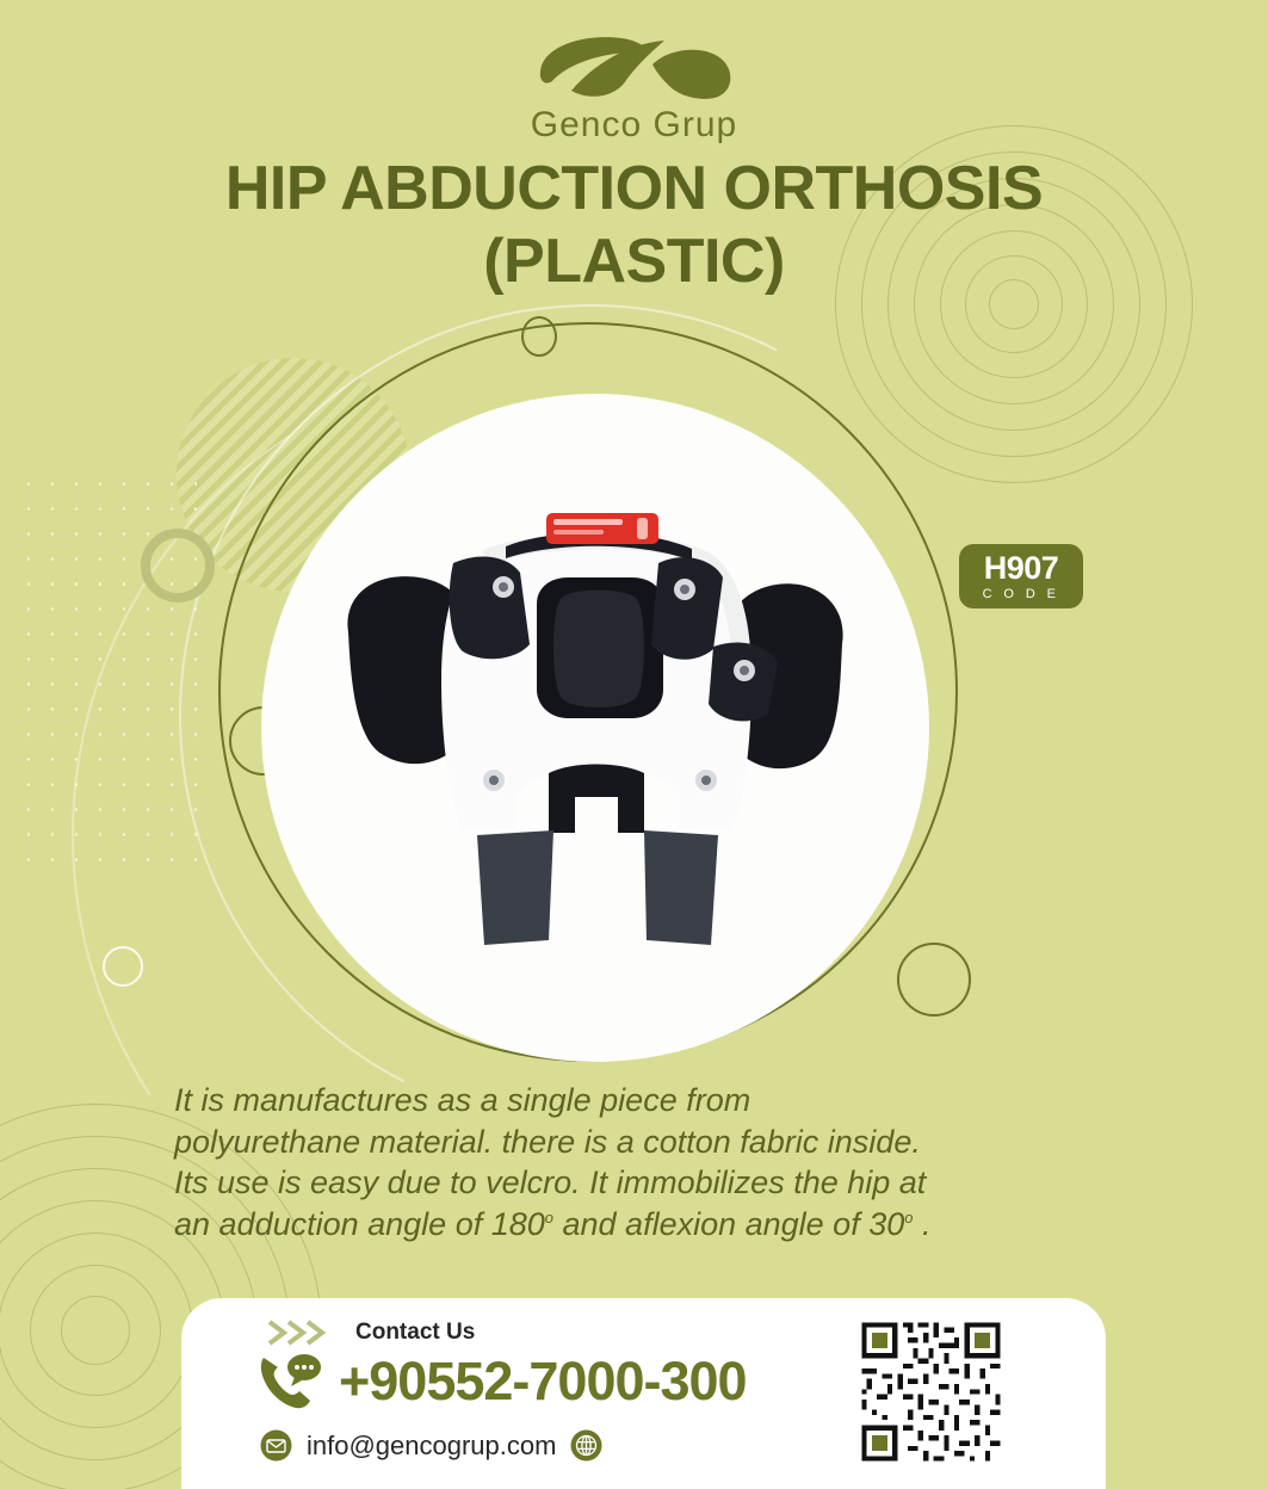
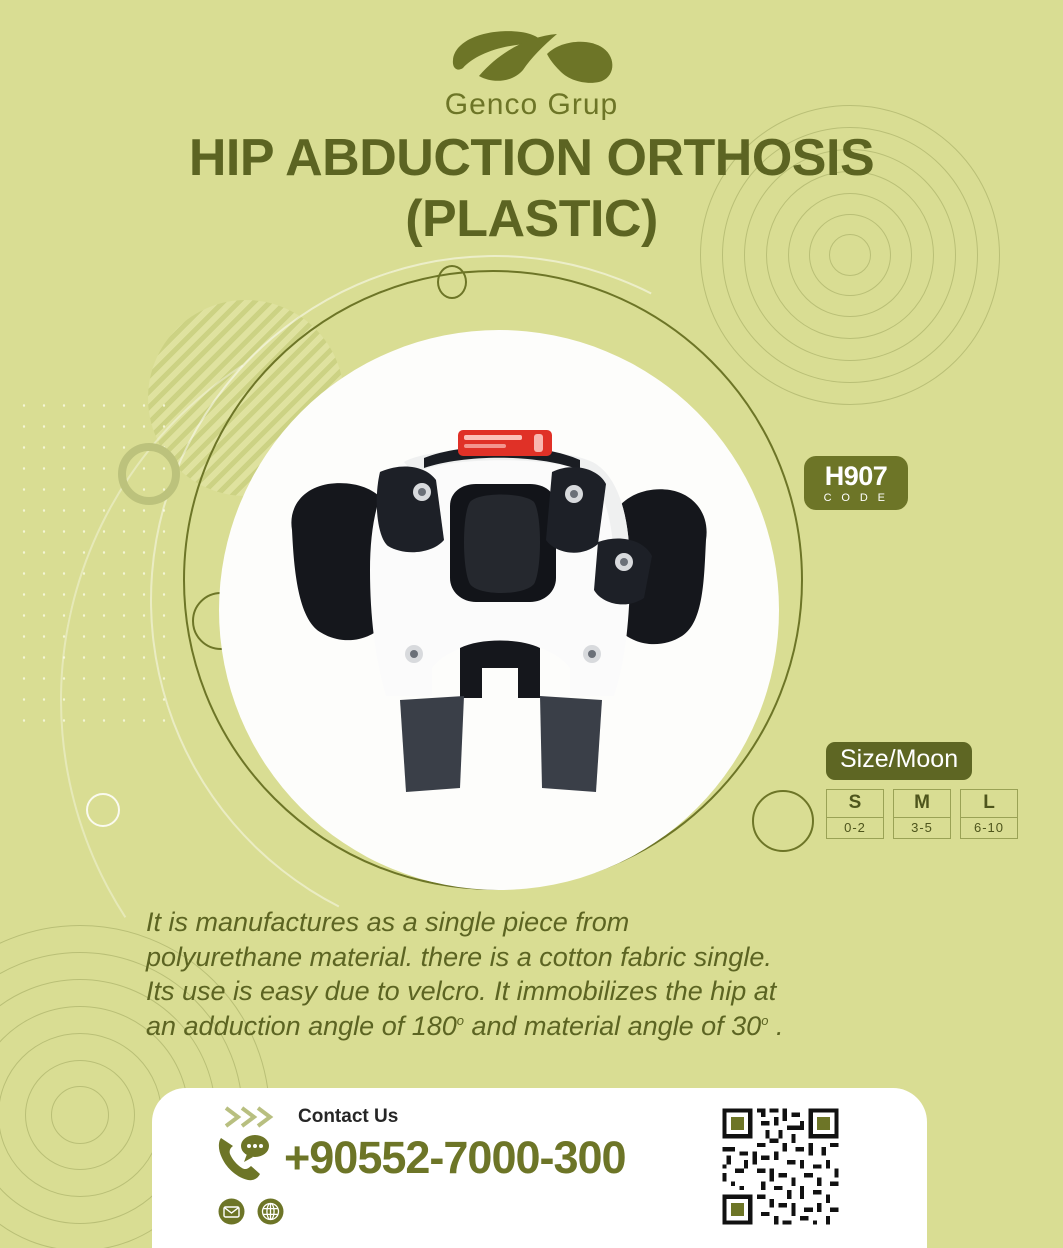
  Genco Grup
  HIP ABDUCTION ORTHOSIS
  (PLASTIC)
  H907
  C O D E
+ Size/Moon
+ S
+ 0-2
+ M
+ 3-5
+ L
+ 6-10
  It is manufactures as a single piece from
- polyurethane material. there is a cotton fabric inside.
+ polyurethane material. there is a cotton fabric single.
  Its use is easy due to velcro. It immobilizes the hip at
- an adduction angle of 180o and aflexion angle of 30o .
+ an adduction angle of 180o and material angle of 30o .
  Contact Us
  +90552-7000-300
- info@gencogrup.com
